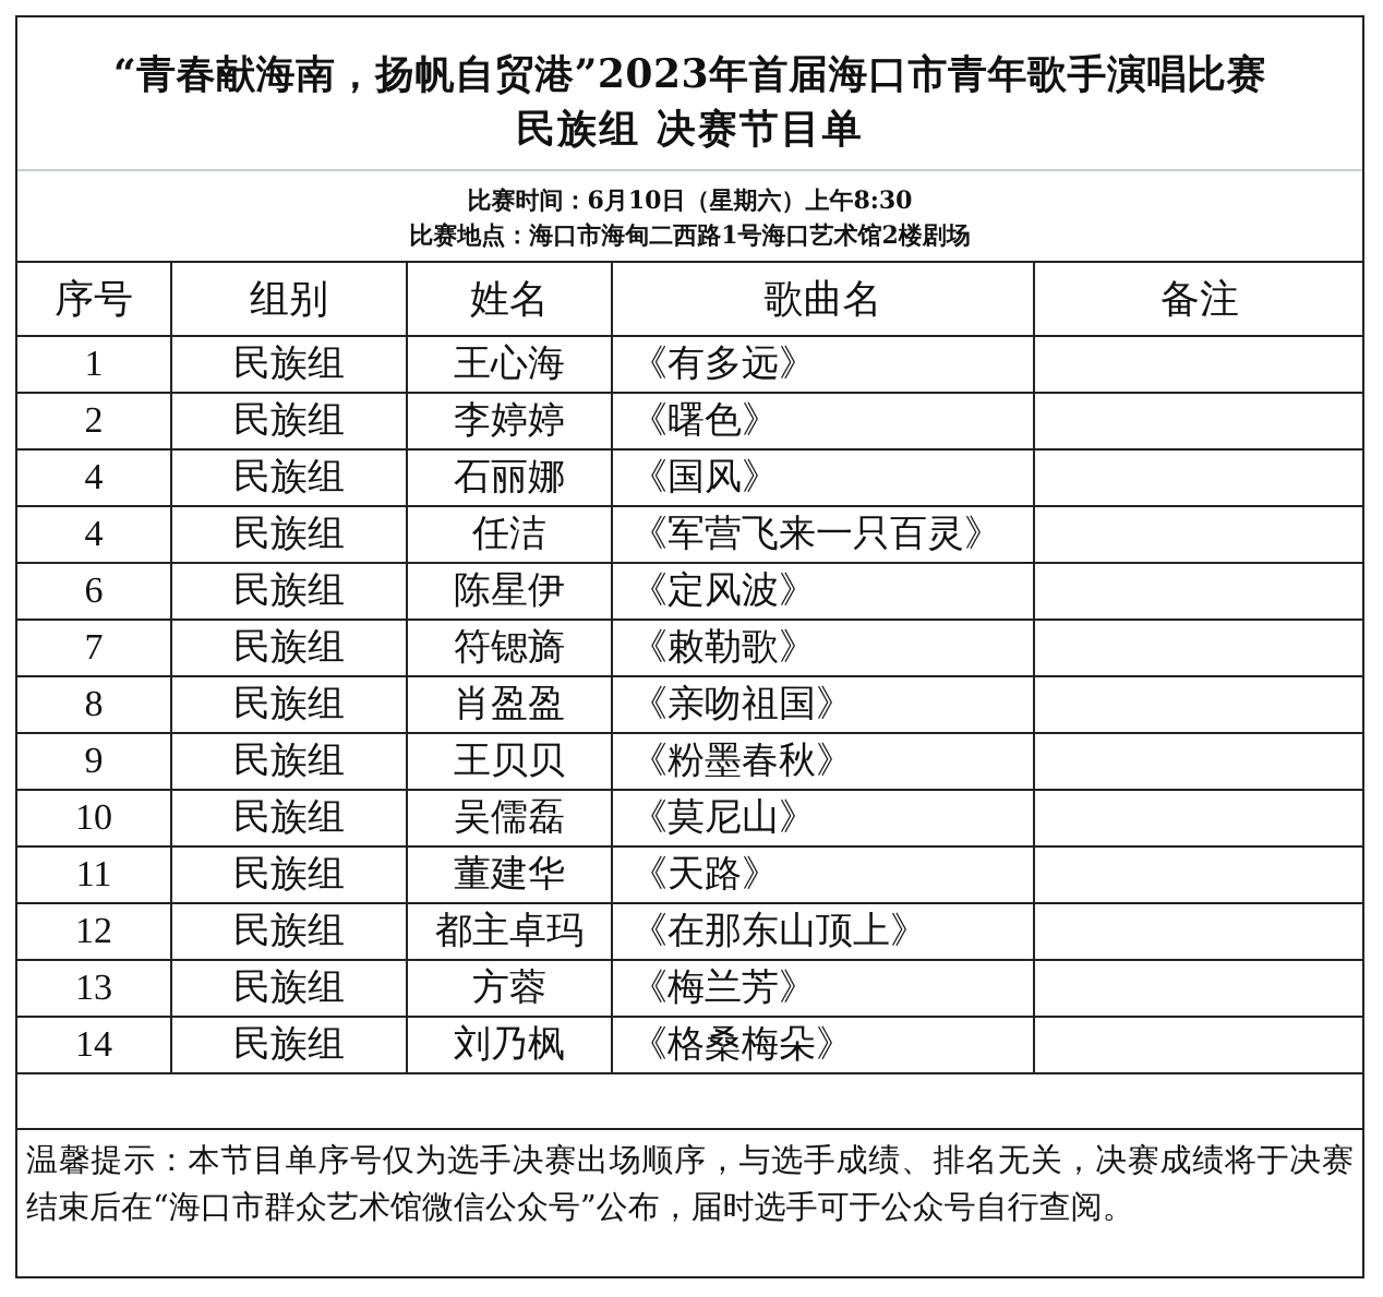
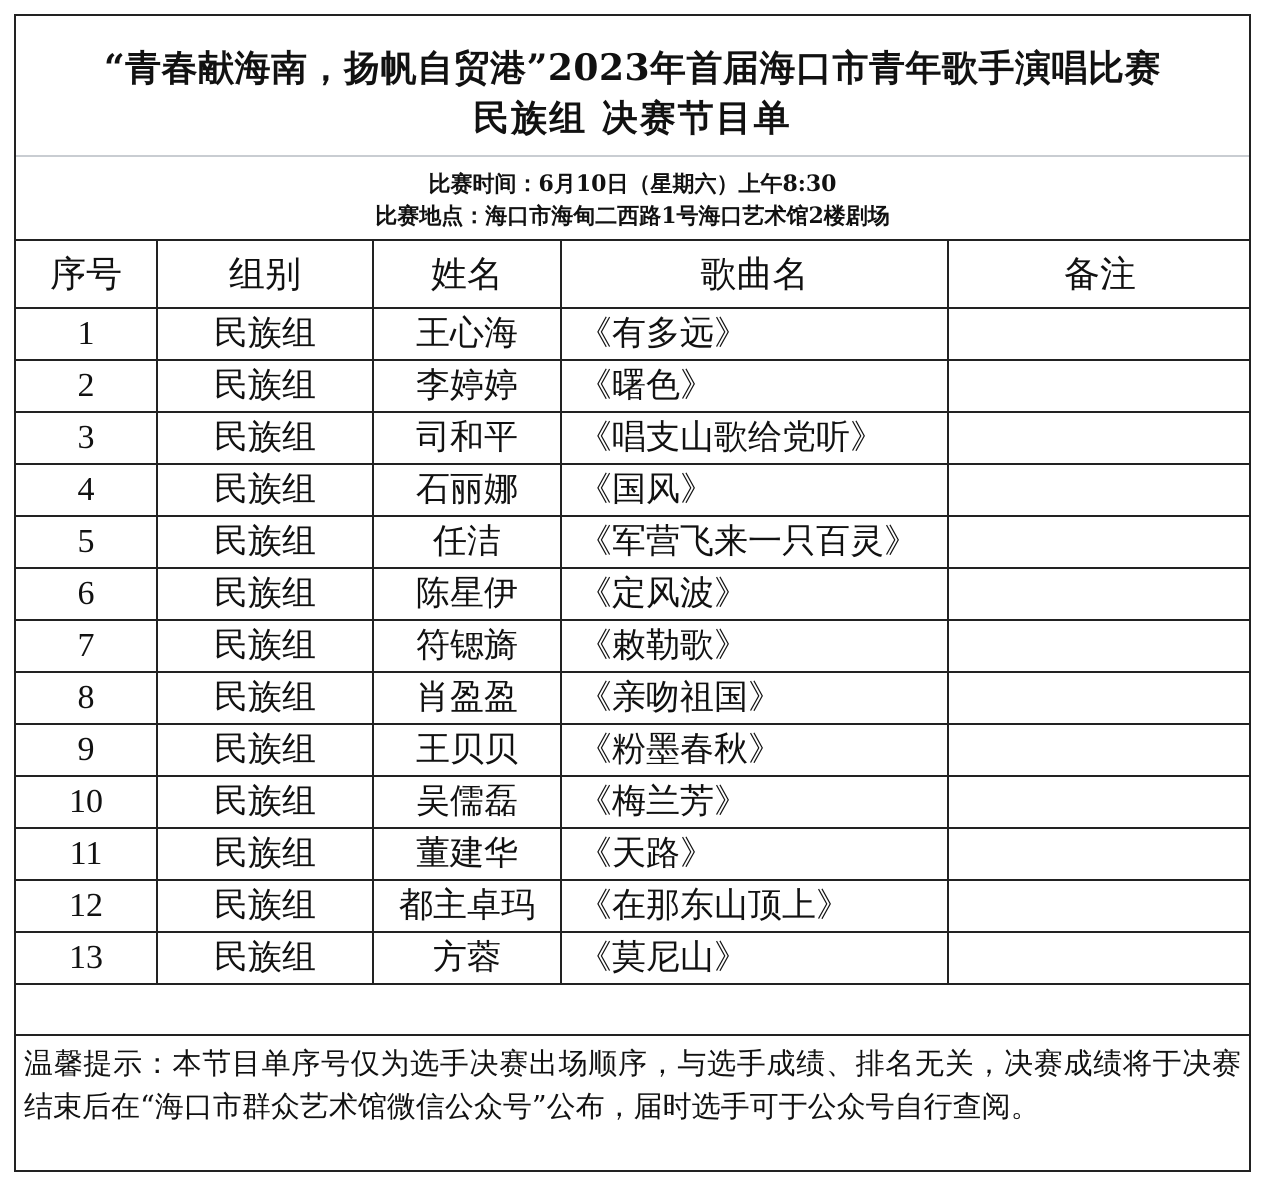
  “青春献海南，扬帆自贸港”2023年首届海口市青年歌手演唱比赛
  民族组 决赛节目单
  比赛时间：6月10日（星期六）上午8:30
  比赛地点：海口市海甸二西路1号海口艺术馆2楼剧场
  序号	组别	姓名	歌曲名	备注
  1	民族组	王心海	《有多远》
  2	民族组	李婷婷	《曙色》
+ 3	民族组	司和平	《唱支山歌给党听》
  4	民族组	石丽娜	《国风》
- 4	民族组	任洁	《军营飞来一只百灵》
+ 5	民族组	任洁	《军营飞来一只百灵》
  6	民族组	陈星伊	《定风波》
  7	民族组	符锶旖	《敕勒歌》
  8	民族组	肖盈盈	《亲吻祖国》
  9	民族组	王贝贝	《粉墨春秋》
- 10	民族组	吴儒磊	《莫尼山》
+ 10	民族组	吴儒磊	《梅兰芳》
  11	民族组	董建华	《天路》
  12	民族组	都主卓玛	《在那东山顶上》
- 13	民族组	方蓉	《梅兰芳》
+ 13	民族组	方蓉	《莫尼山》
- 14	民族组	刘乃枫	《格桑梅朵》
  温馨提示：本节目单序号仅为选手决赛出场顺序，与选手成绩、排名无关，决赛成绩将于决赛结束后在“海口市群众艺术馆微信公众号”公布，届时选手可于公众号自行查阅。
